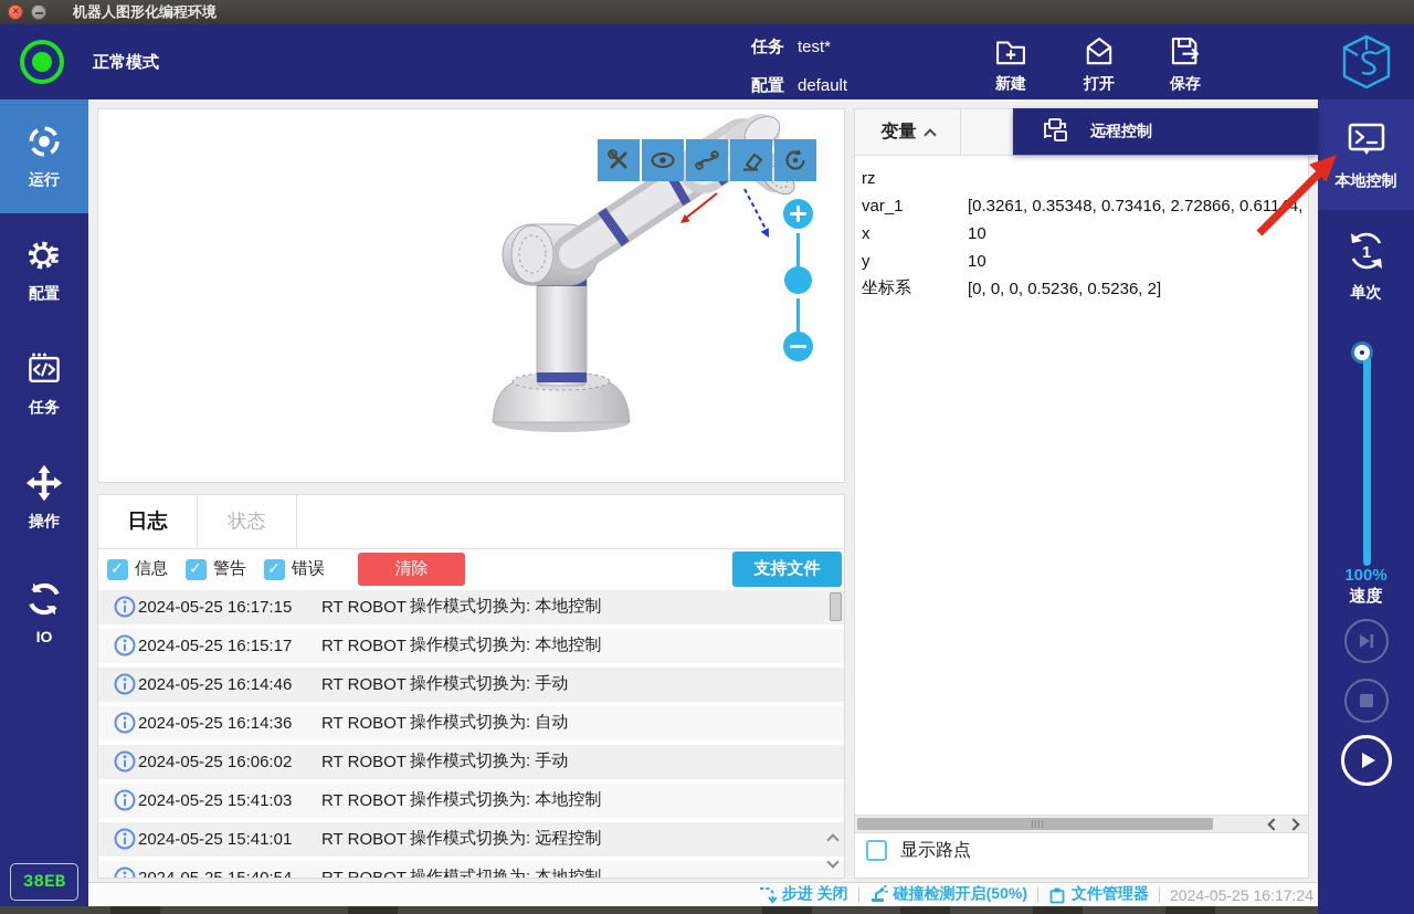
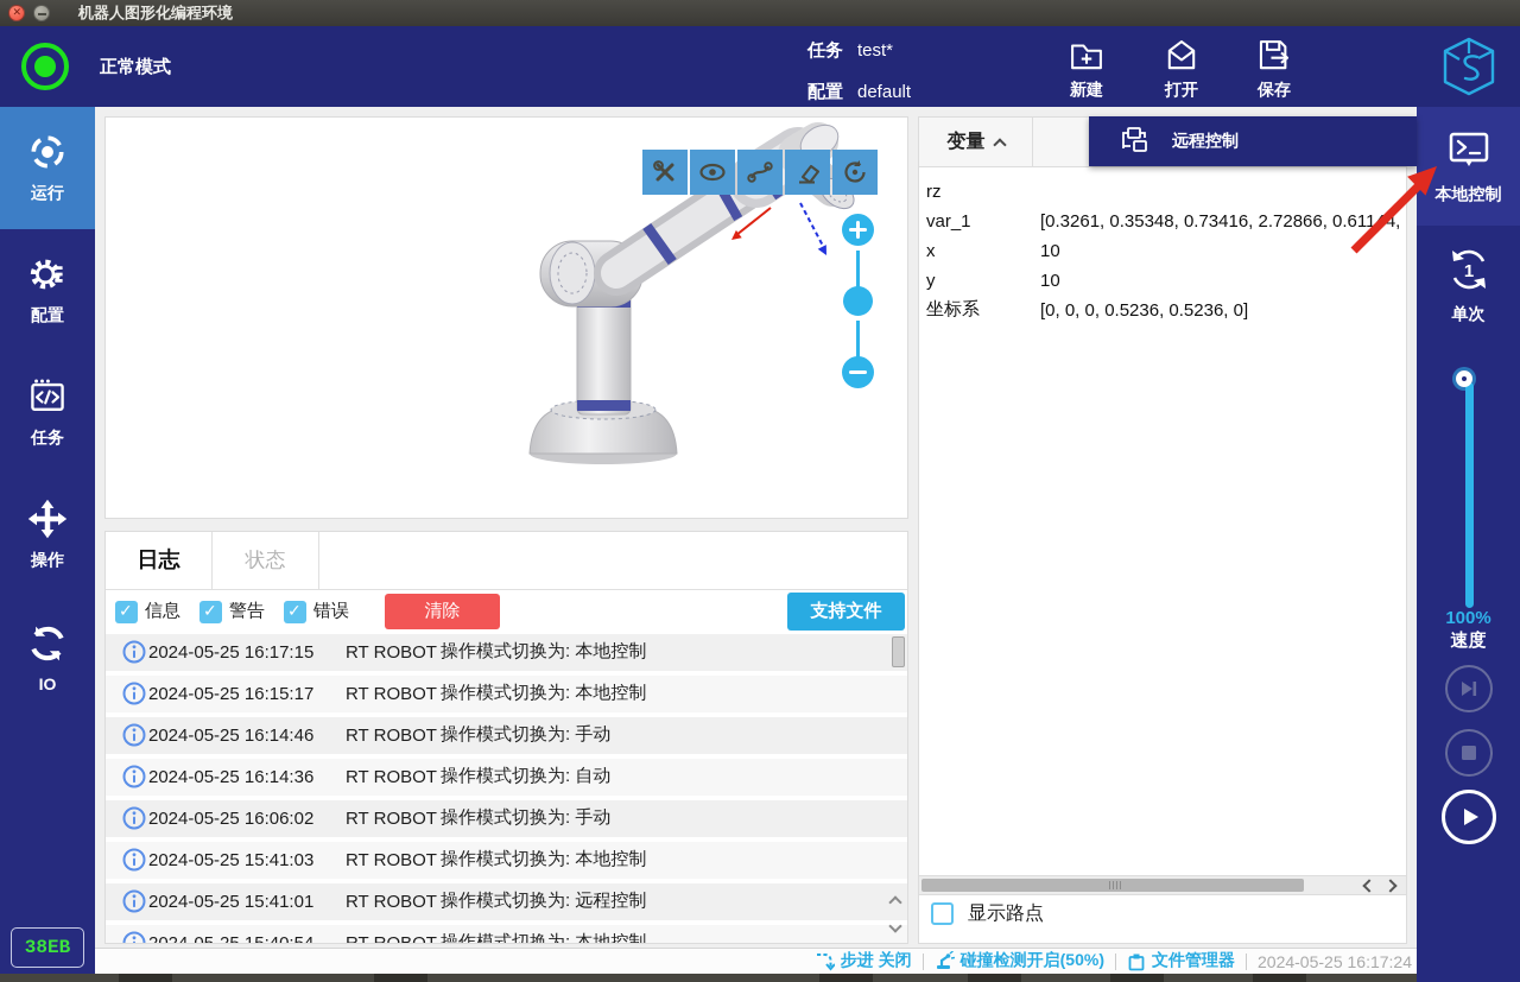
  机器人图形化编程环境
  正常模式
  任务
  test*
  配置
  default
  新建
  打开
  保存
  运行
  配置
  任务
  操作
  IO
  38EB
  日志
  状态
  信息
  警告
  错误
  清除
  支持文件
  2024-05-25 16:17:15
  RT ROBOT
  操作模式切换为: 本地控制
  2024-05-25 16:15:17
  RT ROBOT
  操作模式切换为: 本地控制
  2024-05-25 16:14:46
  RT ROBOT
  操作模式切换为: 手动
  2024-05-25 16:14:36
  RT ROBOT
  操作模式切换为: 自动
  2024-05-25 16:06:02
  RT ROBOT
  操作模式切换为: 手动
  2024-05-25 15:41:03
  RT ROBOT
  操作模式切换为: 本地控制
  2024-05-25 15:41:01
  RT ROBOT
  操作模式切换为: 远程控制
  操作模式切换为: 本地控制
  变量
  rz
  var_1
  [0.3261, 0.35348, 0.73416, 2.72866, 0.6114,
  x
  10
  y
  10
  坐标系
- [0, 0, 0, 0.5236, 0.5236, 2]
+ [0, 0, 0, 0.5236, 0.5236, 0]
  显示路点
  远程控制
  本地控制
  1
  单次
  100%
  速度
  步进 关闭
  碰撞检测开启(50%)
  文件管理器
  2024-05-25 16:17:24
